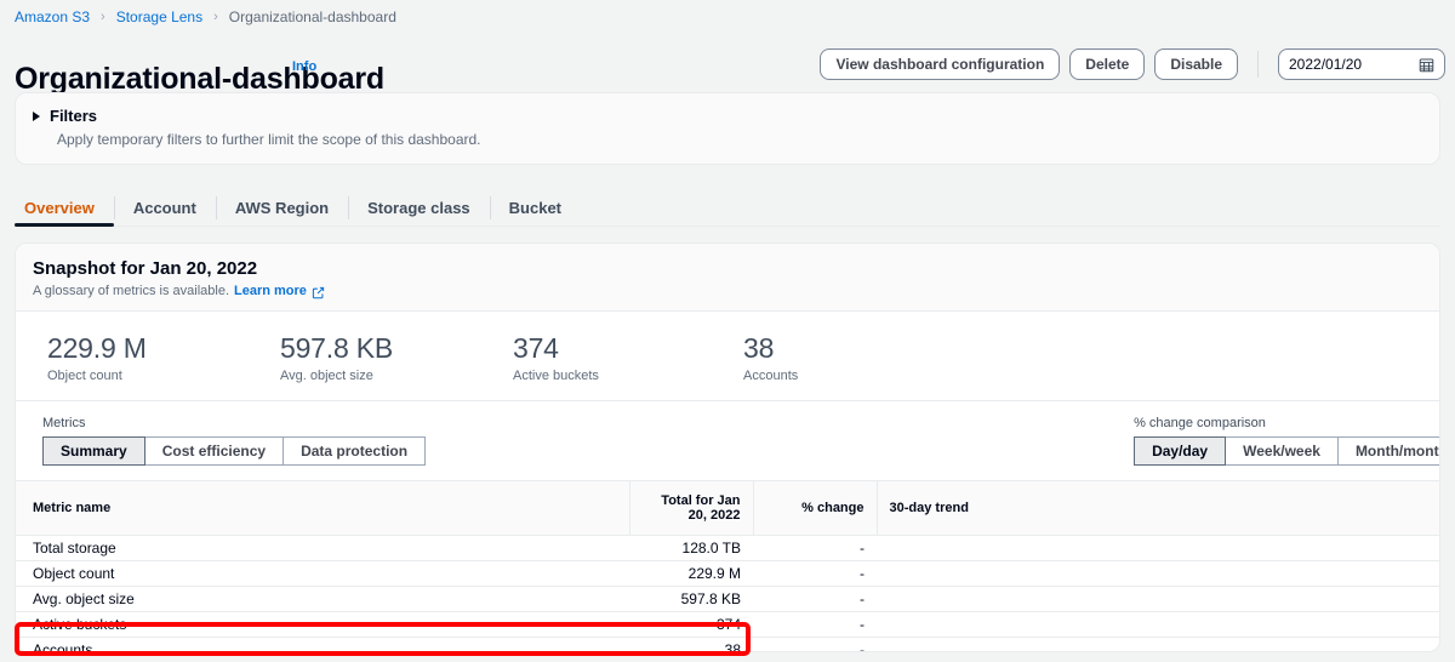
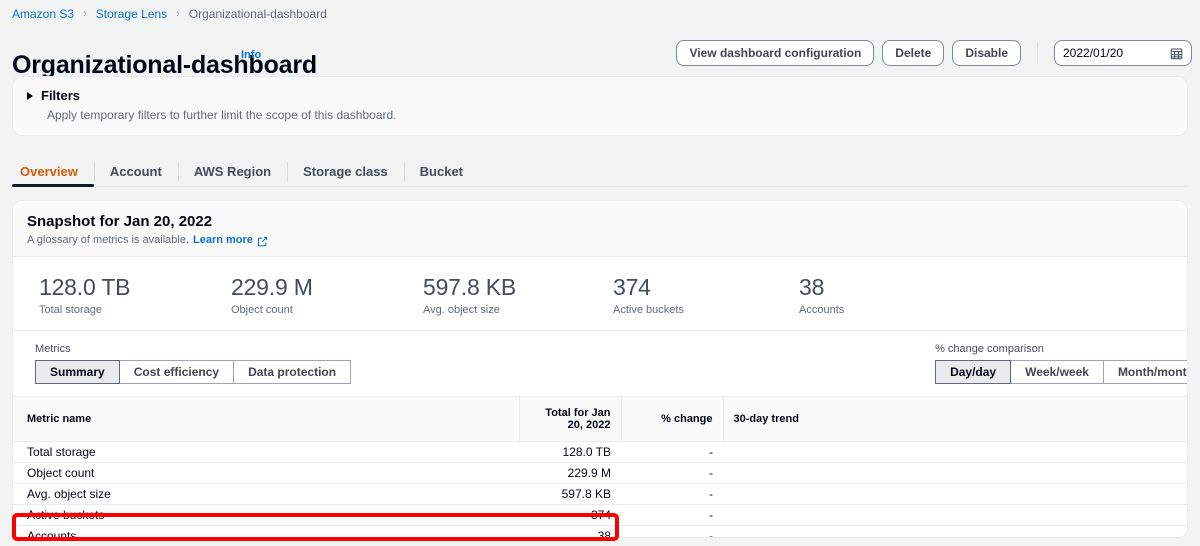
  Amazon S3
  ›
  Storage Lens
  ›
  Organizational-dashboard
  Organizational-dashboard
  Info
  View dashboard configuration
  Delete
  Disable
  2022/01/20
  Filters
  Apply temporary filters to further limit the scope of this dashboard.
  Overview
  Account
  AWS Region
  Storage class
  Bucket
  Snapshot for Jan 20, 2022
  A glossary of metrics is available.
  Learn more
+ 128.0 TB
+ Total storage
  229.9 M
  Object count
  597.8 KB
  Avg. object size
  374
  Active buckets
  38
  Accounts
  Metrics
  Summary
  Cost efficiency
  Data protection
  % change comparison
  Day/day
  Week/week
  Month/mont
  Metric name	Total for Jan 20, 2022	% change	30-day trend
  Total storage	128.0 TB	-
  Object count	229.9 M	-
  Avg. object size	597.8 KB	-
  Active buckets	374	-
  Accounts	38	-
